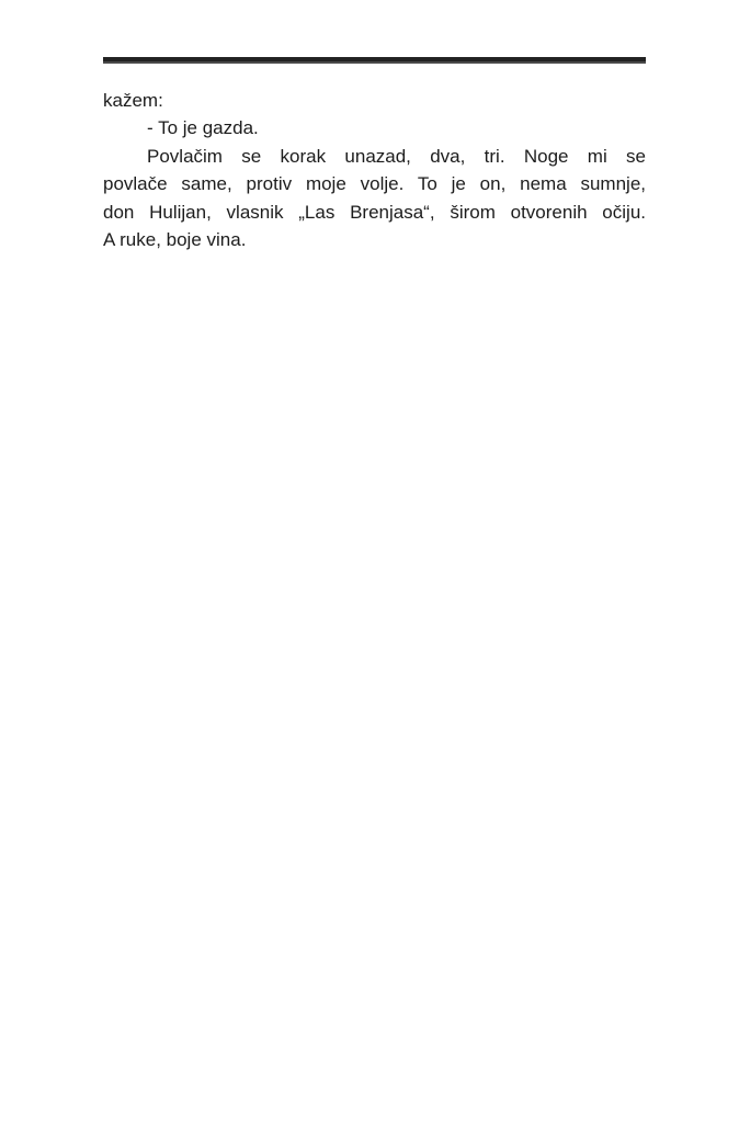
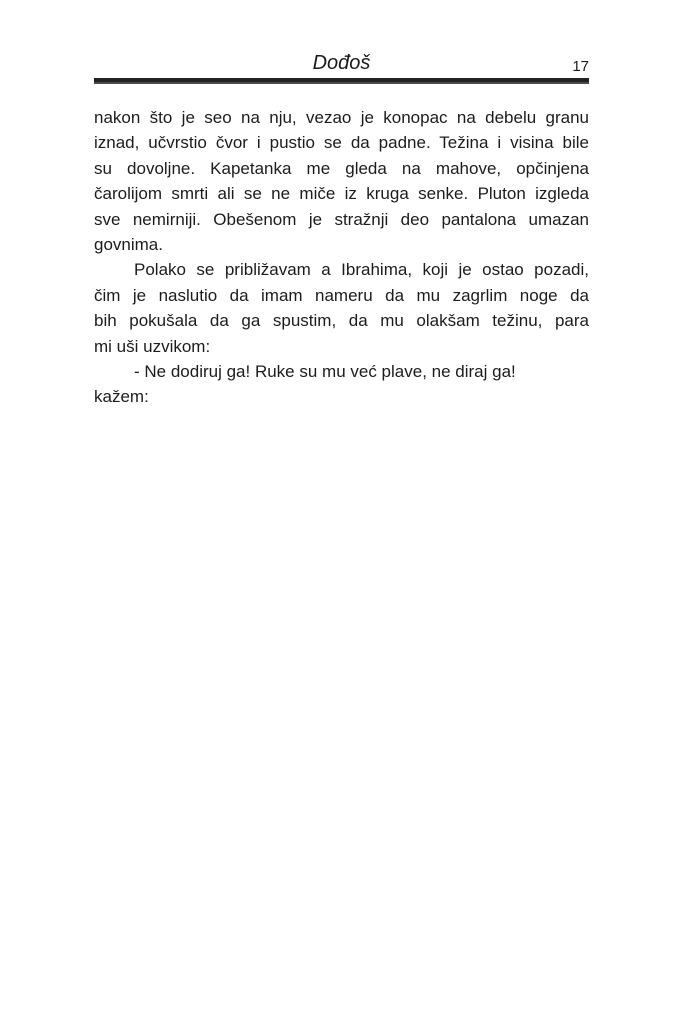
+ Dođoš
+ 17
+ nakon što je seo na nju, vezao je konopac na debelu granu
+ iznad, učvrstio čvor i pustio se da padne. Težina i visina bile
+ su dovoljne. Kapetanka me gleda na mahove, opčinjena
+ čarolijom smrti ali se ne miče iz kruga senke. Pluton izgleda
+ sve nemirniji. Obešenom je stražnji deo pantalona umazan
+ govnima.
+ Polako se približavam a Ibrahima, koji je ostao pozadi,
+ čim je naslutio da imam nameru da mu zagrlim noge da
+ bih pokušala da ga spustim, da mu olakšam težinu, para
+ mi uši uzvikom:
+ - Ne dodiruj ga! Ruke su mu već plave, ne diraj ga!
  kažem:
- - To je gazda.
- Povlačim se korak unazad, dva, tri. Noge mi se
- povlače same, protiv moje volje. To je on, nema sumnje,
- don Hulijan, vlasnik „Las Brenjasa“, širom otvorenih očiju.
- A ruke, boje vina.
